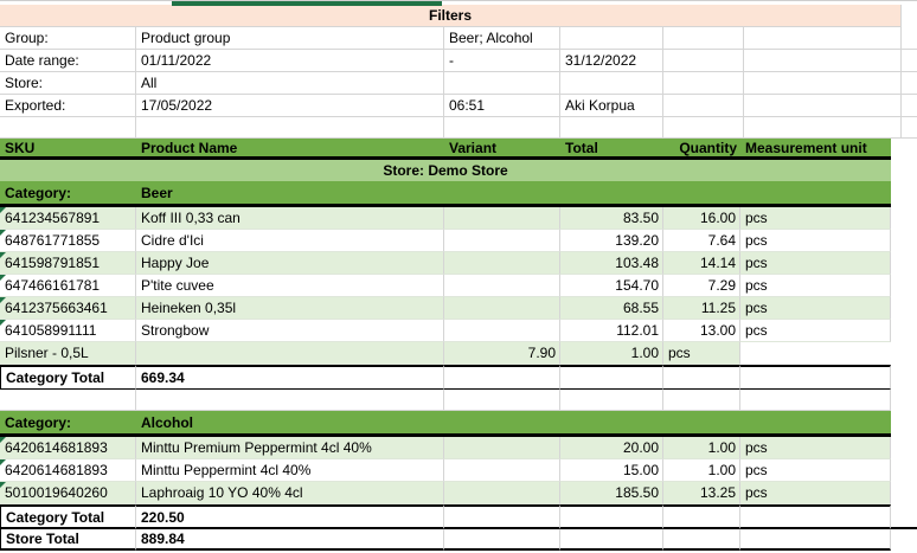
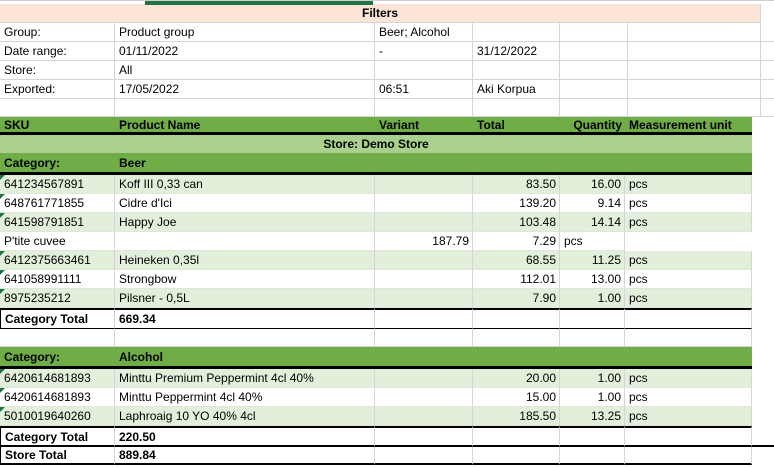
  Filters
  Group:
  Product group
  Beer; Alcohol
  Date range:
  01/11/2022
  -
  31/12/2022
  Store:
  All
  Exported:
  17/05/2022
  06:51
  Aki Korpua
  SKU
  Product Name
  Variant
  Total
  Quantity
  Measurement unit
  Store: Demo Store
  Category:
  Beer
  641234567891
  Koff III 0,33 can
  83.50
  16.00
  pcs
  648761771855
  Cidre d'Ici
  139.20
- 7.64
+ 9.14
  pcs
  641598791851
  Happy Joe
  103.48
  14.14
  pcs
- 647466161781
  P'tite cuvee
- 154.70
+ 187.79
  7.29
  pcs
  6412375663461
  Heineken 0,35l
  68.55
  11.25
  pcs
  641058991111
  Strongbow
  112.01
  13.00
  pcs
+ 8975235212
  Pilsner - 0,5L
  7.90
  1.00
  pcs
  Category Total
  669.34
  Category:
  Alcohol
  6420614681893
  Minttu Premium Peppermint 4cl 40%
  20.00
  1.00
  pcs
  6420614681893
  Minttu Peppermint 4cl 40%
  15.00
  1.00
  pcs
  5010019640260
  Laphroaig 10 YO 40% 4cl
  185.50
  13.25
  pcs
  Category Total
  220.50
  Store Total
  889.84
